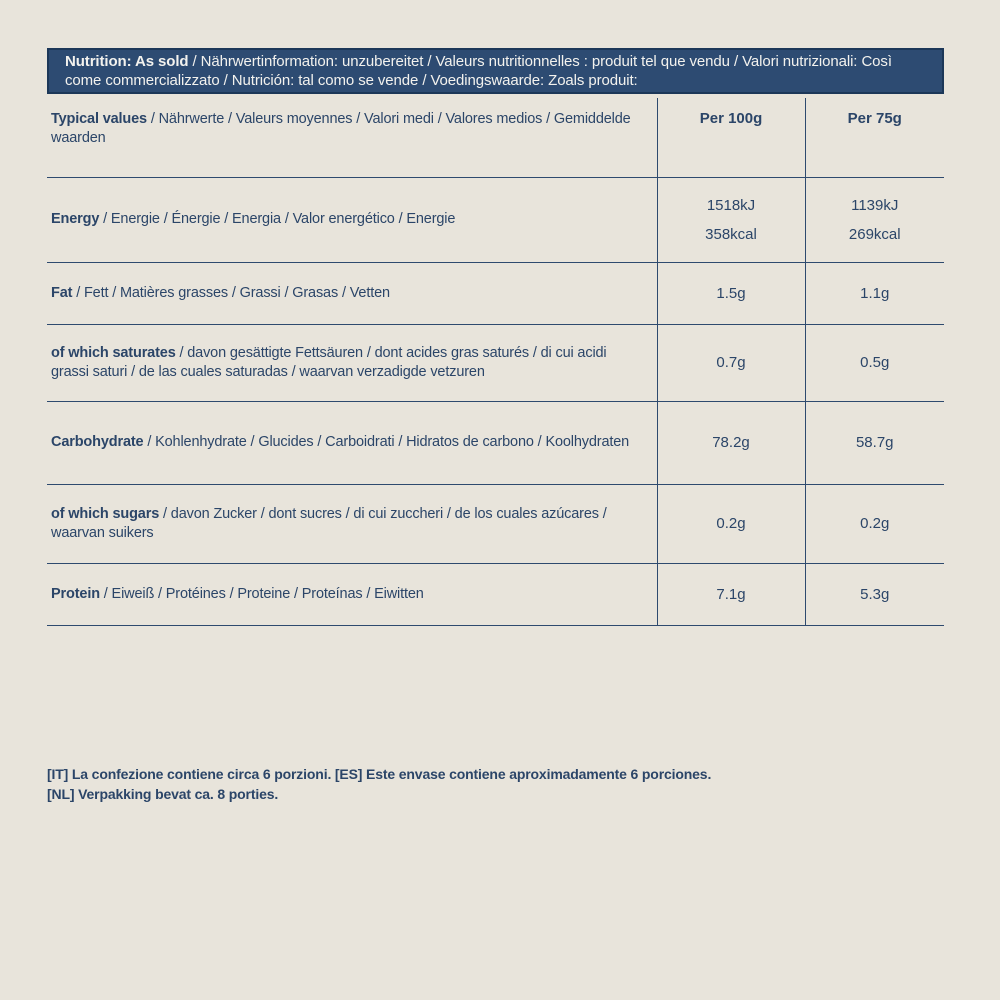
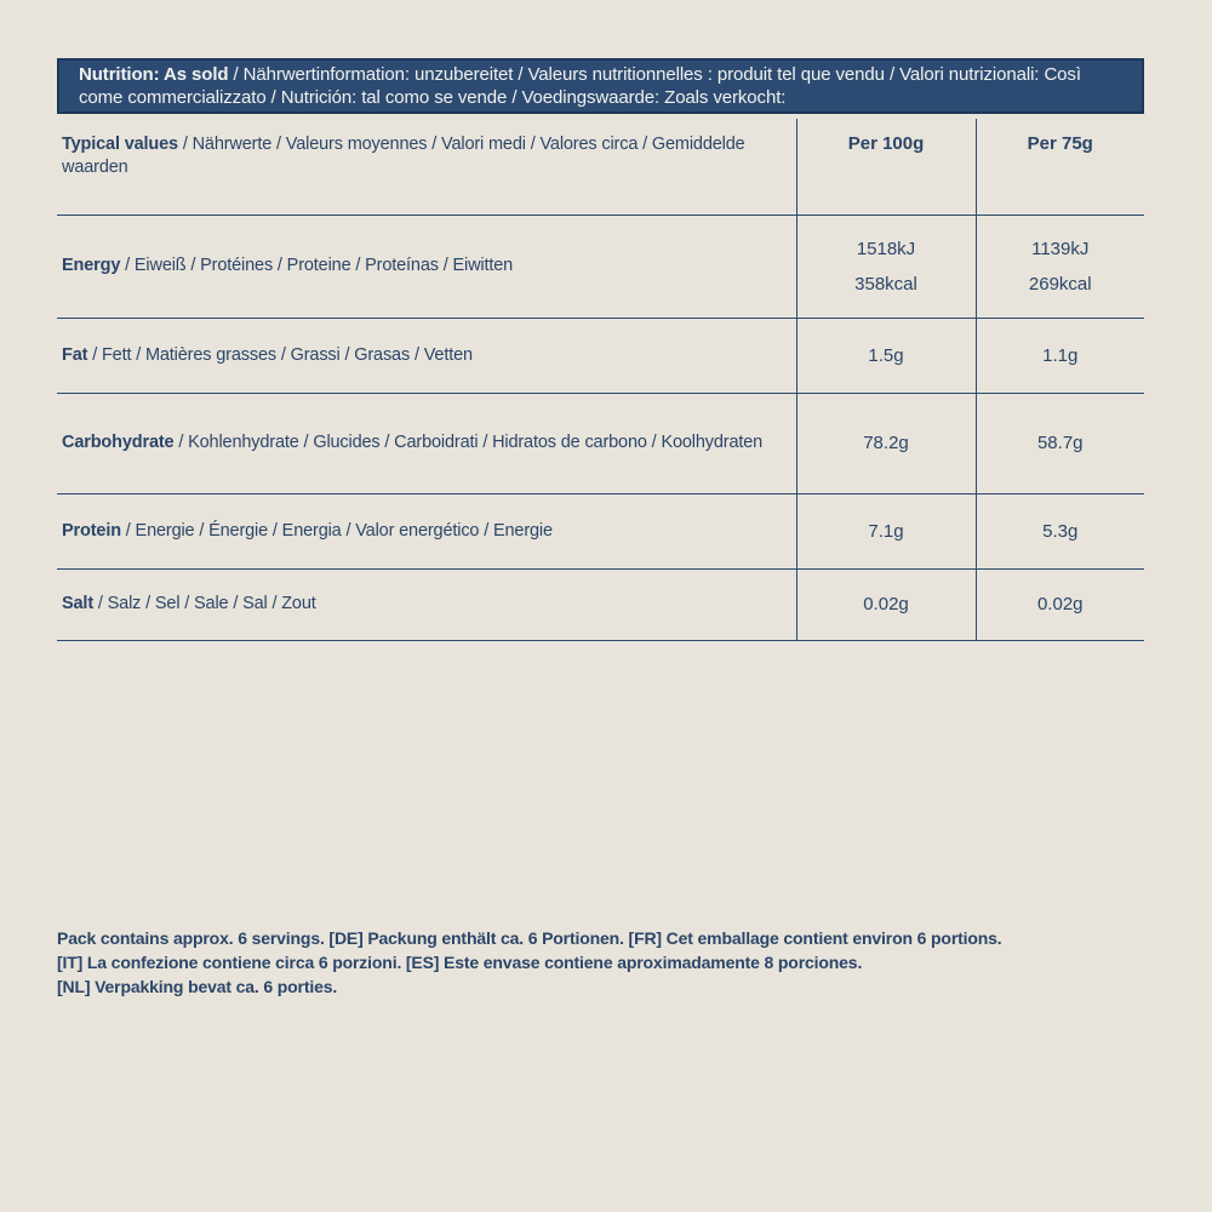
- Nutrition: As sold / Nährwertinformation: unzubereitet / Valeurs nutritionnelles : produit tel que vendu / Valori nutrizionali: Così come commercializzato / Nutrición: tal como se vende / Voedingswaarde: Zoals produit:
+ Nutrition: As sold / Nährwertinformation: unzubereitet / Valeurs nutritionnelles : produit tel que vendu / Valori nutrizionali: Così come commercializzato / Nutrición: tal como se vende / Voedingswaarde: Zoals verkocht:
- Typical values / Nährwerte / Valeurs moyennes / Valori medi / Valores medios / Gemiddelde waarden	Per 100g	Per 75g
+ Typical values / Nährwerte / Valeurs moyennes / Valori medi / Valores circa / Gemiddelde waarden	Per 100g	Per 75g
- Energy / Energie / Énergie / Energia / Valor energético / Energie	1518kJ358kcal	1139kJ269kcal
+ Energy / Eiweiß / Protéines / Proteine / Proteínas / Eiwitten	1518kJ358kcal	1139kJ269kcal
  Fat / Fett / Matières grasses / Grassi / Grasas / Vetten	1.5g	1.1g
- of which saturates / davon gesättigte Fettsäuren / dont acides gras saturés / di cui acidi grassi saturi / de las cuales saturadas / waarvan verzadigde vetzuren	0.7g	0.5g
  Carbohydrate / Kohlenhydrate / Glucides / Carboidrati / Hidratos de carbono / Koolhydraten	78.2g	58.7g
- of which sugars / davon Zucker / dont sucres / di cui zuccheri / de los cuales azúcares / waarvan suikers	0.2g	0.2g
- Protein / Eiweiß / Protéines / Proteine / Proteínas / Eiwitten	7.1g	5.3g
+ Protein / Energie / Énergie / Energia / Valor energético / Energie	7.1g	5.3g
+ Salt / Salz / Sel / Sale / Sal / Zout	0.02g	0.02g
+ Pack contains approx. 6 servings. [DE] Packung enthält ca. 6 Portionen. [FR] Cet emballage contient environ 6 portions.
- [IT] La confezione contiene circa 6 porzioni. [ES] Este envase contiene aproximadamente 6 porciones.
+ [IT] La confezione contiene circa 6 porzioni. [ES] Este envase contiene aproximadamente 8 porciones.
- [NL] Verpakking bevat ca. 8 porties.
+ [NL] Verpakking bevat ca. 6 porties.
